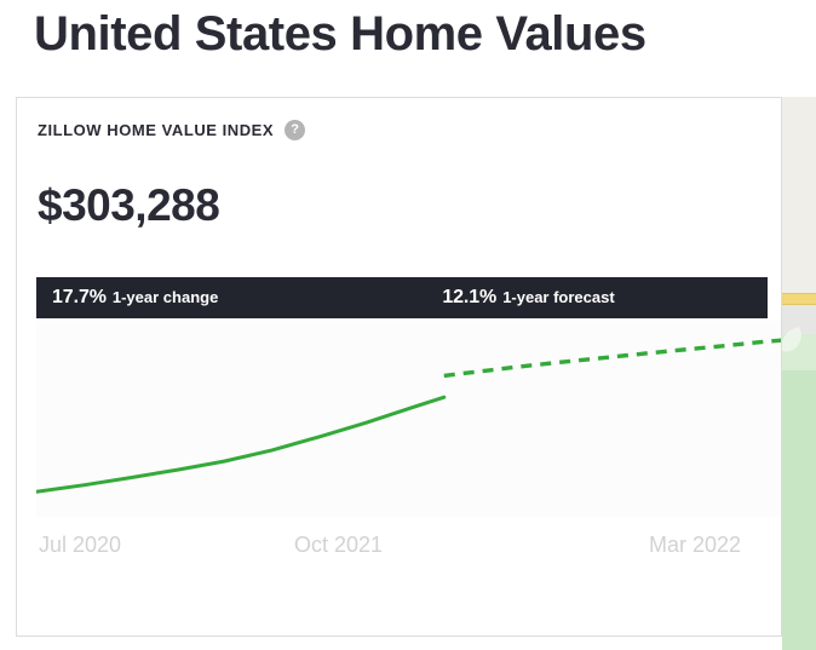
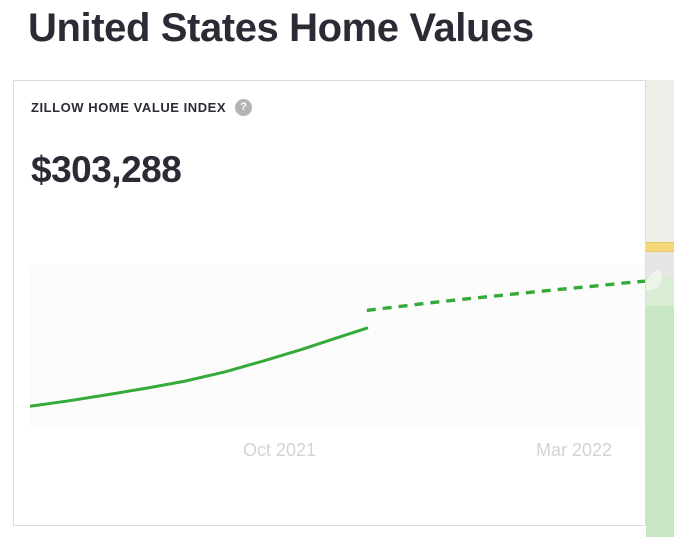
  United States Home Values
  ZILLOW HOME VALUE INDEX
  ?
  $303,288
- 17.7%
- 1-year change
- 12.1%
- 1-year forecast
- Jul 2020
  Oct 2021
  Mar 2022
